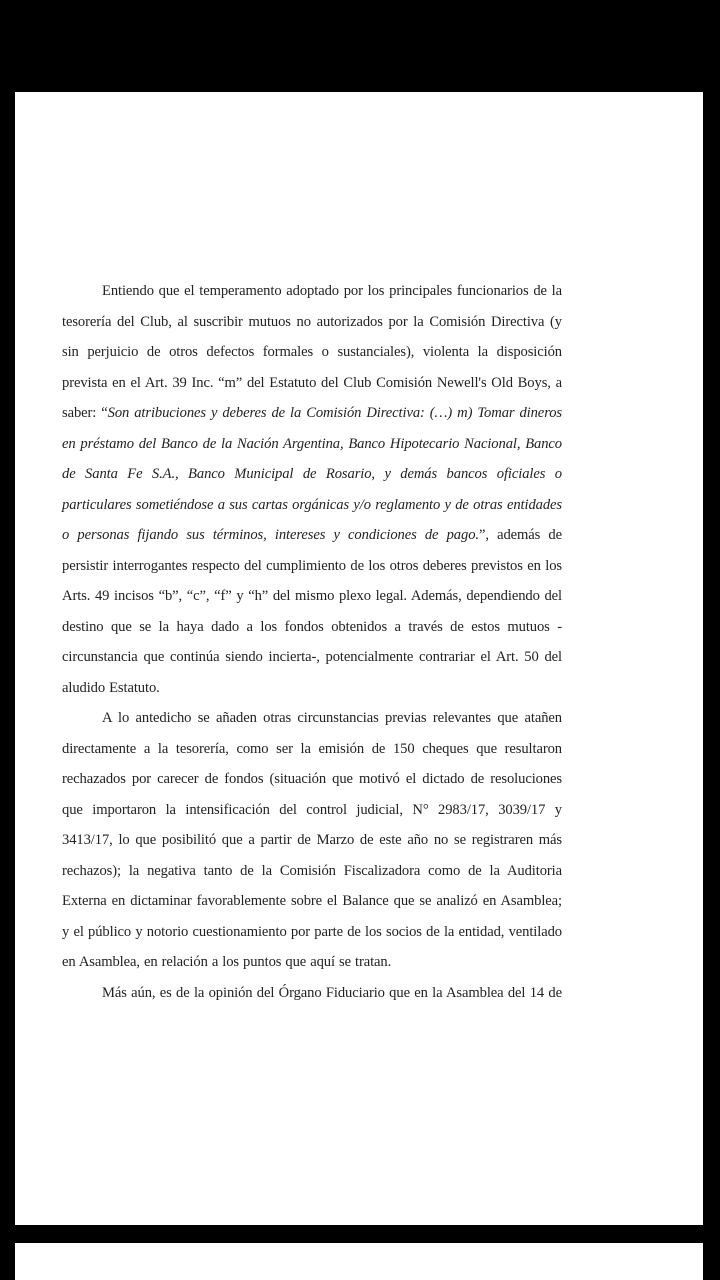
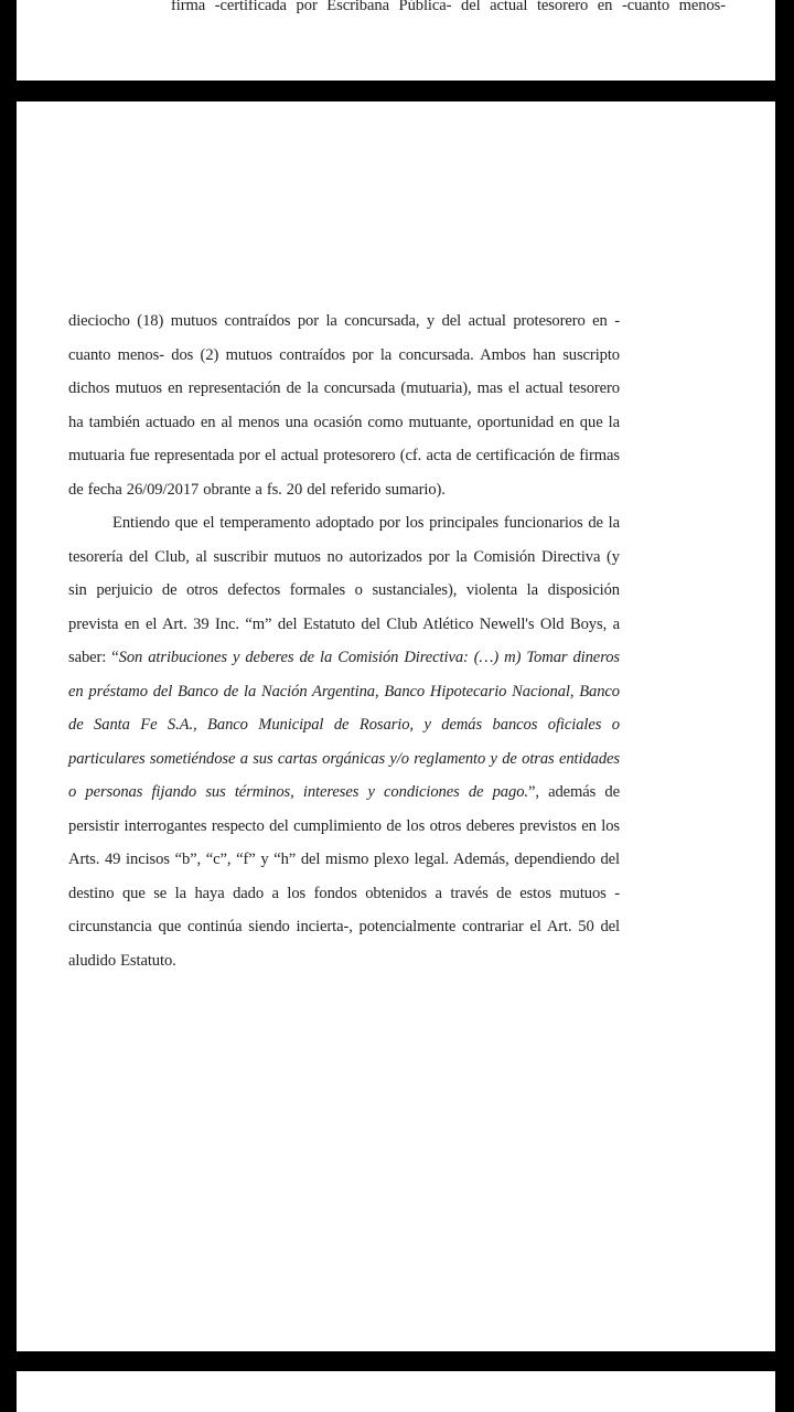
+ firma -certificada por Escribana Pública- del actual tesorero en -cuanto menos-
+ dieciocho (18) mutuos contraídos por la concursada, y del actual protesorero en -cuanto menos- dos (2) mutuos contraídos por la concursada. Ambos han suscripto dichos mutuos en representación de la concursada (mutuaria), mas el actual tesorero ha también actuado en al menos una ocasión como mutuante, oportunidad en que la mutuaria fue representada por el actual protesorero (cf. acta de certificación de firmas de fecha 26/09/2017 obrante a fs. 20 del referido sumario).
- Entiendo que el temperamento adoptado por los principales funcionarios de la tesorería del Club, al suscribir mutuos no autorizados por la Comisión Directiva (y sin perjuicio de otros defectos formales o sustanciales), violenta la disposición prevista en el Art. 39 Inc. “m” del Estatuto del Club Comisión Newell's Old Boys, a saber: “Son atribuciones y deberes de la Comisión Directiva: (…) m) Tomar dineros en préstamo del Banco de la Nación Argentina, Banco Hipotecario Nacional, Banco de Santa Fe S.A., Banco Municipal de Rosario, y demás bancos oficiales o particulares sometiéndose a sus cartas orgánicas y/o reglamento y de otras entidades o personas fijando sus términos, intereses y condiciones de pago.”, además de persistir interrogantes respecto del cumplimiento de los otros deberes previstos en los Arts. 49 incisos “b”, “c”, “f” y “h” del mismo plexo legal. Además, dependiendo del destino que se la haya dado a los fondos obtenidos a través de estos mutuos -circunstancia que continúa siendo incierta-, potencialmente contrariar el Art. 50 del aludido Estatuto.
+ Entiendo que el temperamento adoptado por los principales funcionarios de la tesorería del Club, al suscribir mutuos no autorizados por la Comisión Directiva (y sin perjuicio de otros defectos formales o sustanciales), violenta la disposición prevista en el Art. 39 Inc. “m” del Estatuto del Club Atlético Newell's Old Boys, a saber: “Son atribuciones y deberes de la Comisión Directiva: (…) m) Tomar dineros en préstamo del Banco de la Nación Argentina, Banco Hipotecario Nacional, Banco de Santa Fe S.A., Banco Municipal de Rosario, y demás bancos oficiales o particulares sometiéndose a sus cartas orgánicas y/o reglamento y de otras entidades o personas fijando sus términos, intereses y condiciones de pago.”, además de persistir interrogantes respecto del cumplimiento de los otros deberes previstos en los Arts. 49 incisos “b”, “c”, “f” y “h” del mismo plexo legal. Además, dependiendo del destino que se la haya dado a los fondos obtenidos a través de estos mutuos -circunstancia que continúa siendo incierta-, potencialmente contrariar el Art. 50 del aludido Estatuto.
- A lo antedicho se añaden otras circunstancias previas relevantes que atañen directamente a la tesorería, como ser la emisión de 150 cheques que resultaron rechazados por carecer de fondos (situación que motivó el dictado de resoluciones que importaron la intensificación del control judicial, N° 2983/17, 3039/17 y 3413/17, lo que posibilitó que a partir de Marzo de este año no se registraren más rechazos); la negativa tanto de la Comisión Fiscalizadora como de la Auditoria Externa en dictaminar favorablemente sobre el Balance que se analizó en Asamblea; y el público y notorio cuestionamiento por parte de los socios de la entidad, ventilado en Asamblea, en relación a los puntos que aquí se tratan.
- Más aún, es de la opinión del Órgano Fiduciario que en la Asamblea del 14 de
